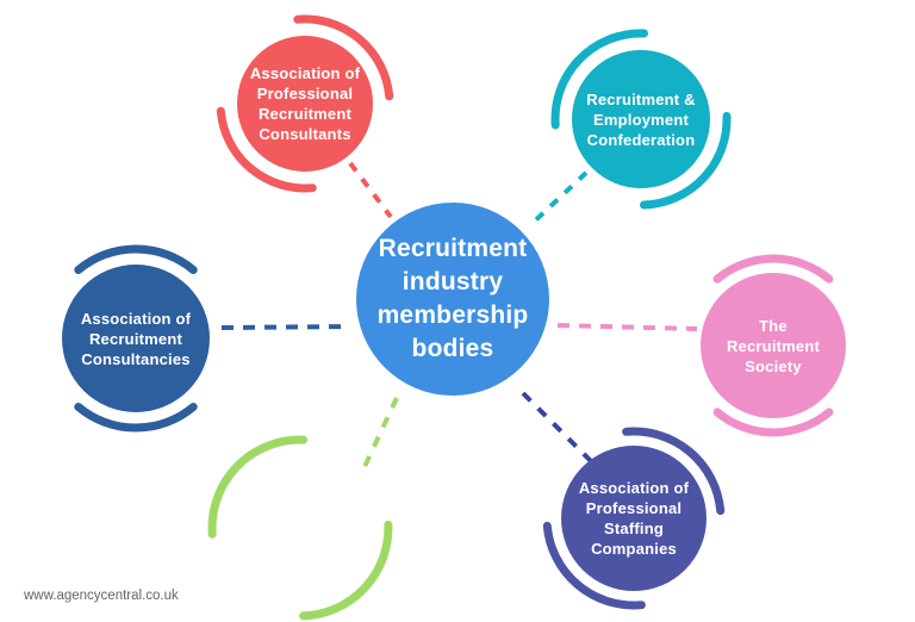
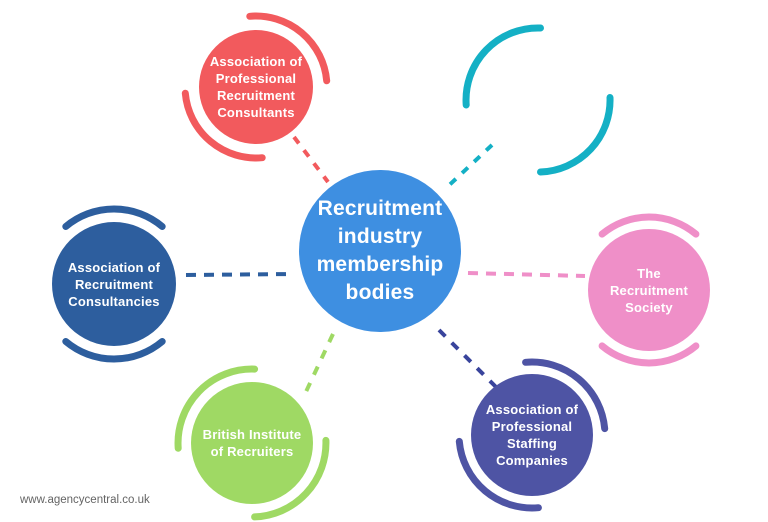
  Recruitment
  industry
  membership
  bodies
  Association of
  Professional
  Recruitment
  Consultants
- Recruitment &
- Employment
- Confederation
  The
  Recruitment
  Society
  Association of
  Professional
  Staffing
  Companies
+ British Institute
+ of Recruiters
  Association of
  Recruitment
  Consultancies
  www.agencycentral.co.uk
